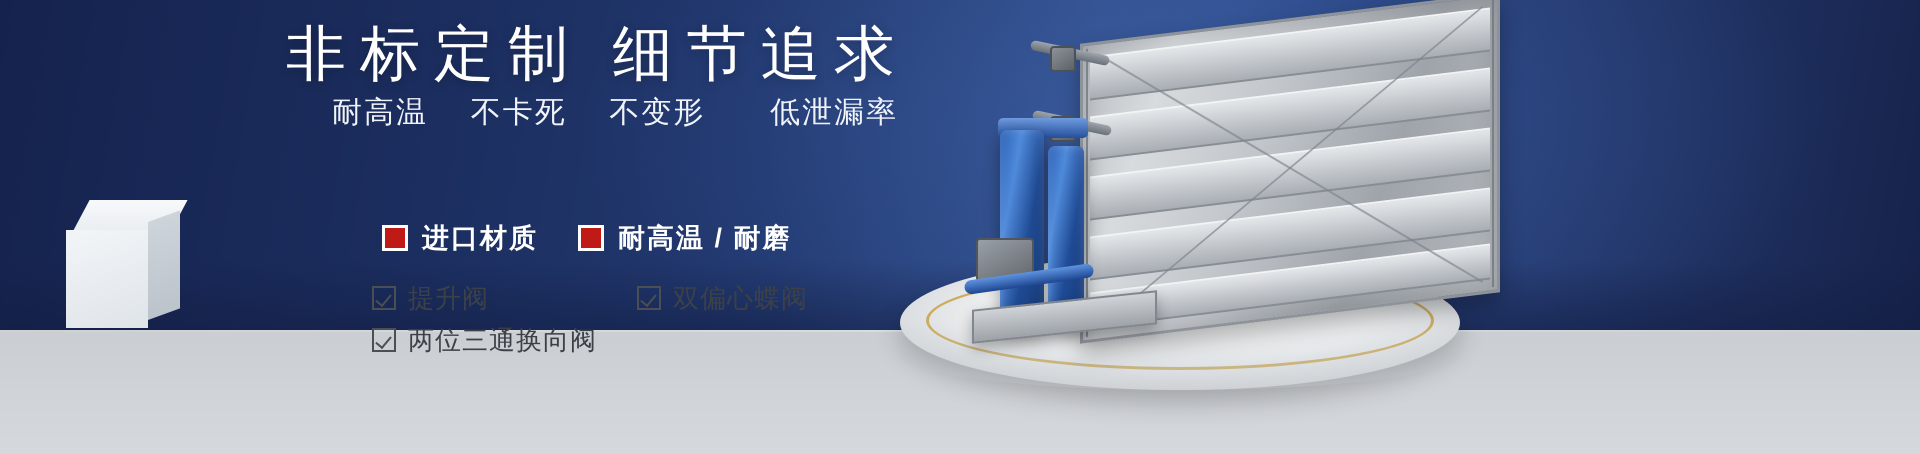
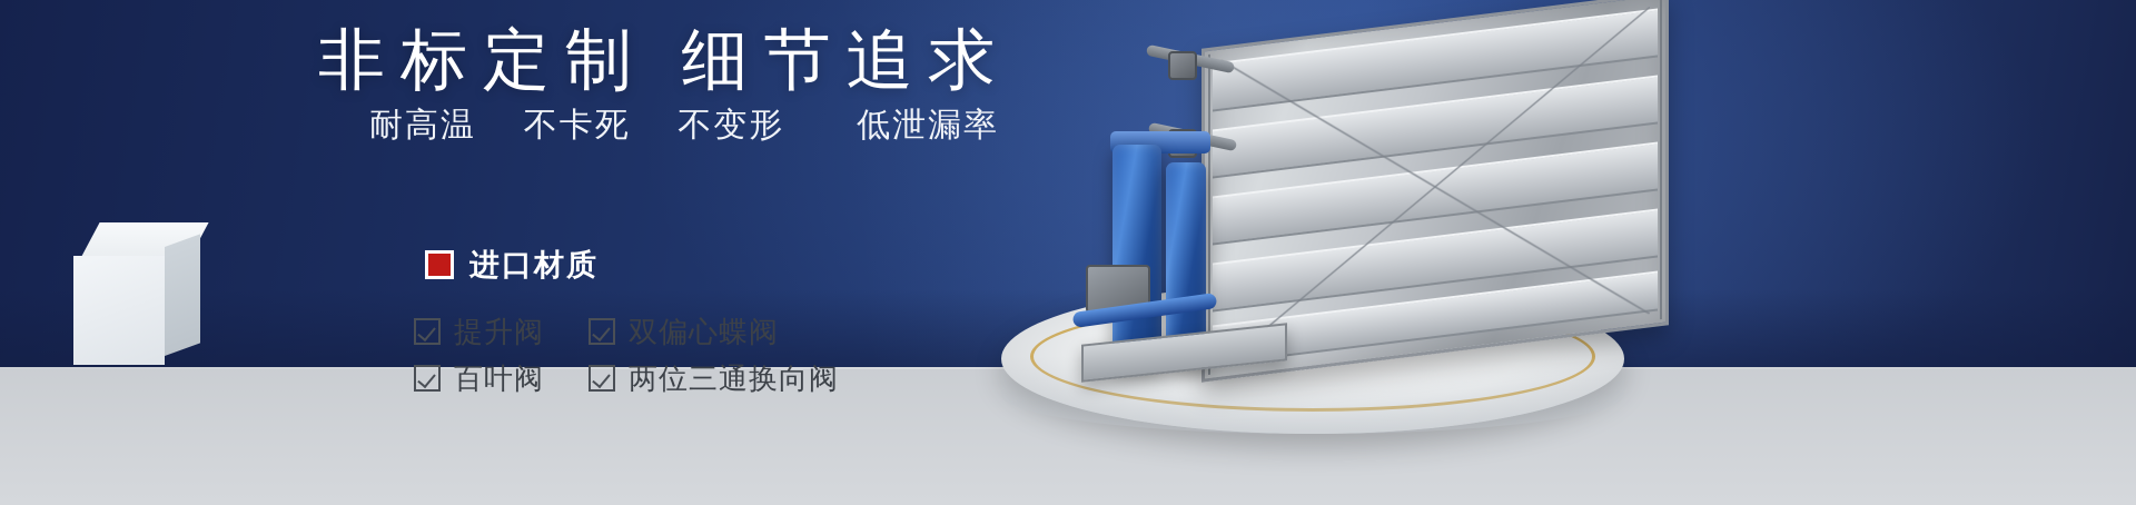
  非标定制 细节追求
  耐高温 不卡死 不变形 低泄漏率
  进口材质
- 耐高温 / 耐磨
  提升阀
  双偏心蝶阀
+ 百叶阀
  两位三通换向阀
